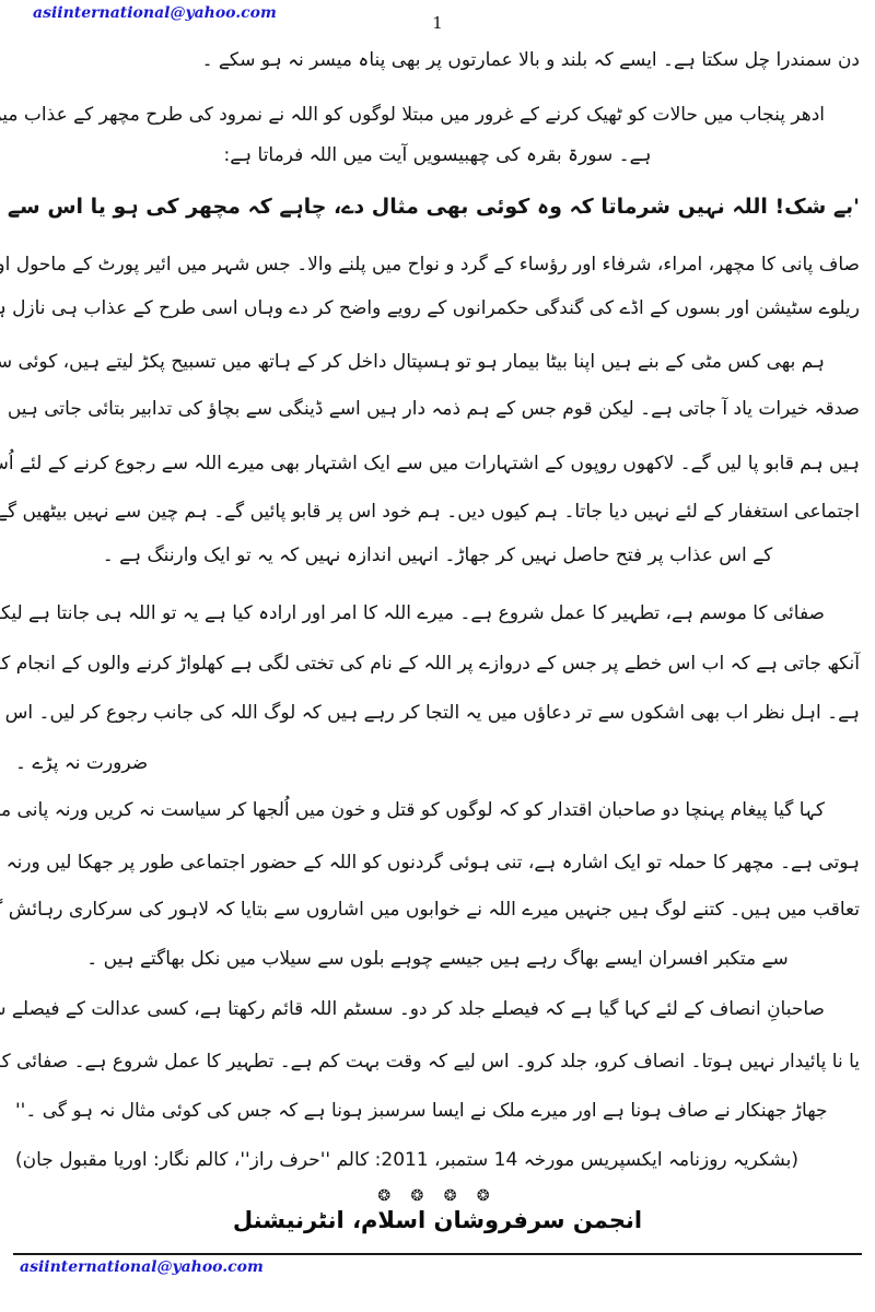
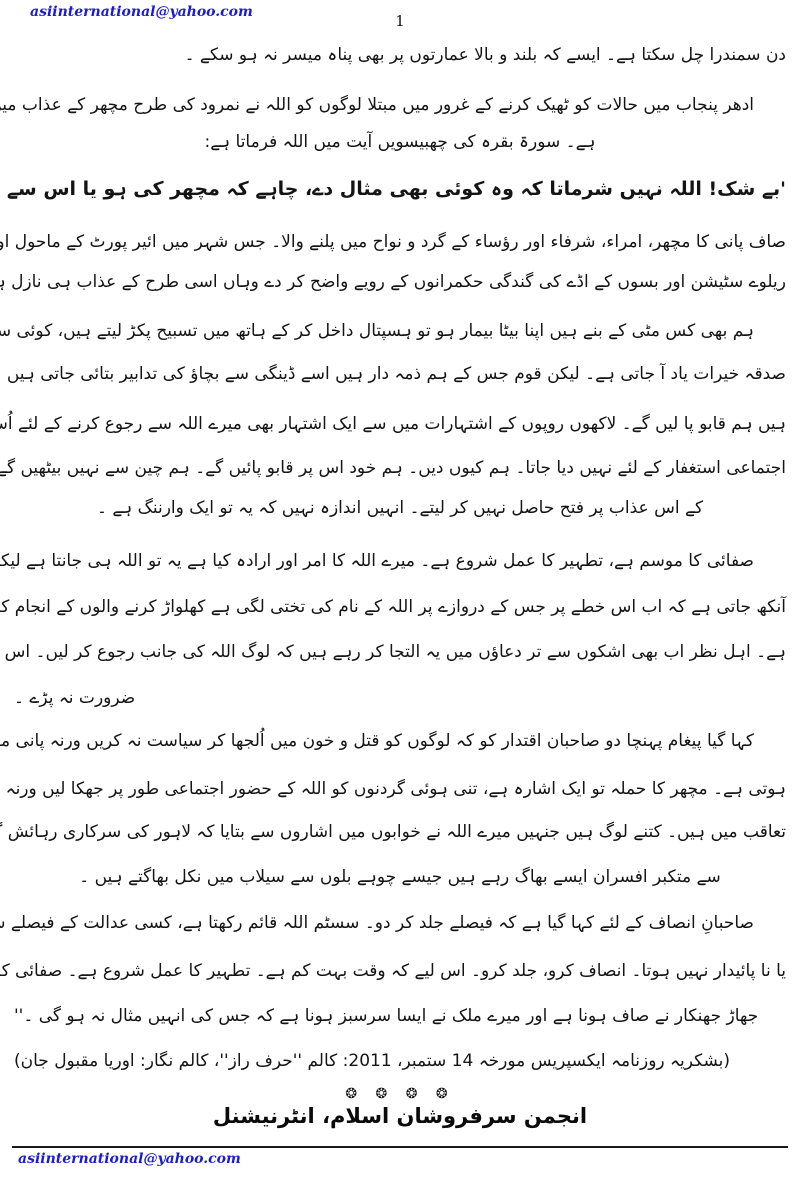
  asiinternational@yahoo.com
  1
  دن سمندرا چل سکتا ہے۔ ایسے کہ بلند و بالا عمارتوں پر بھی پناہ میسر نہ ہو سکے ۔
  ادھر پنجاب میں حالات کو ٹھیک کرنے کے غرور میں مبتلا لوگوں کو اللہ نے نمرود کی طرح مچھر کے عذاب می
  ہے۔ سورۃ بقرہ کی چھبیسویں آیت میں اللہ فرماتا ہے:
  'بے شک! اللہ نہیں شرماتا کہ وہ کوئی بھی مثال دے، چاہے کہ مچھر کی ہو یا اس سے
  صاف پانی کا مچھر، امراء، شرفاء اور رؤساء کے گرد و نواح میں پلنے والا۔ جس شہر میں ائیر پورٹ کے ماحول او
  ریلوے سٹیشن اور بسوں کے اڈے کی گندگی حکمرانوں کے رویے واضح کر دے وہاں اسی طرح کے عذاب ہی نازل ہ
  ہم بھی کس مٹی کے بنے ہیں اپنا بیٹا بیمار ہو تو ہسپتال داخل کر کے ہاتھ میں تسبیح پکڑ لیتے ہیں، کوئی س
  صدقہ خیرات یاد آ جاتی ہے۔ لیکن قوم جس کے ہم ذمہ دار ہیں اسے ڈینگی سے بچاؤ کی تدابیر بتائی جاتی ہیں
  ہیں ہم قابو پا لیں گے۔ لاکھوں روپوں کے اشتہارات میں سے ایک اشتہار بھی میرے اللہ سے رجوع کرنے کے لئے اُ
  اجتماعی استغفار کے لئے نہیں دیا جاتا۔ ہم کیوں دیں۔ ہم خود اس پر قابو پائیں گے۔ ہم چین سے نہیں بیٹھیں گے
- کے اس عذاب پر فتح حاصل نہیں کر جھاڑ۔ انہیں اندازہ نہیں کہ یہ تو ایک وارننگ ہے ۔
+ کے اس عذاب پر فتح حاصل نہیں کر لیتے۔ انہیں اندازہ نہیں کہ یہ تو ایک وارننگ ہے ۔
  صفائی کا موسم ہے، تطہیر کا عمل شروع ہے۔ میرے اللہ کا امر اور ارادہ کیا ہے یہ تو اللہ ہی جانتا ہے لیک
  آنکھ جاتی ہے کہ اب اس خطے پر جس کے دروازے پر اللہ کے نام کی تختی لگی ہے کھلواڑ کرنے والوں کے انجام ک
  ہے۔ اہل نظر اب بھی اشکوں سے تر دعاؤں میں یہ التجا کر رہے ہیں کہ لوگ اللہ کی جانب رجوع کر لیں۔ اس
  ضرورت نہ پڑے ۔
  کہا گیا پیغام پہنچا دو صاحبان اقتدار کو کہ لوگوں کو قتل و خون میں اُلجھا کر سیاست نہ کریں ورنہ پانی م
  ہوتی ہے۔ مچھر کا حملہ تو ایک اشارہ ہے، تنی ہوئی گردنوں کو اللہ کے حضور اجتماعی طور پر جھکا لیں ورنہ
  تعاقب میں ہیں۔ کتنے لوگ ہیں جنہیں میرے اللہ نے خوابوں میں اشاروں سے بتایا کہ لاہور کی سرکاری رہائش
  سے متکبر افسران ایسے بھاگ رہے ہیں جیسے چوہے بلوں سے سیلاب میں نکل بھاگتے ہیں ۔
  صاحبانِ انصاف کے لئے کہا گیا ہے کہ فیصلے جلد کر دو۔ سسٹم اللہ قائم رکھتا ہے، کسی عدالت کے فیصلے
  یا نا پائیدار نہیں ہوتا۔ انصاف کرو، جلد کرو۔ اس لیے کہ وقت بہت کم ہے۔ تطہیر کا عمل شروع ہے۔ صفائی ک
- جھاڑ جھنکار نے صاف ہونا ہے اور میرے ملک نے ایسا سرسبز ہونا ہے کہ جس کی کوئی مثال نہ ہو گی ۔''
+ جھاڑ جھنکار نے صاف ہونا ہے اور میرے ملک نے ایسا سرسبز ہونا ہے کہ جس کی انہیں مثال نہ ہو گی ۔''
  (بشکریہ روزنامہ ایکسپریس مورخہ 14 ستمبر، 2011: کالم ''حرف راز''، کالم نگار: اوریا مقبول جان)
  ❂ ❂ ❂ ❂
  انجمن سرفروشان اسلام، انٹرنیشنل
  asiinternational@yahoo.com
